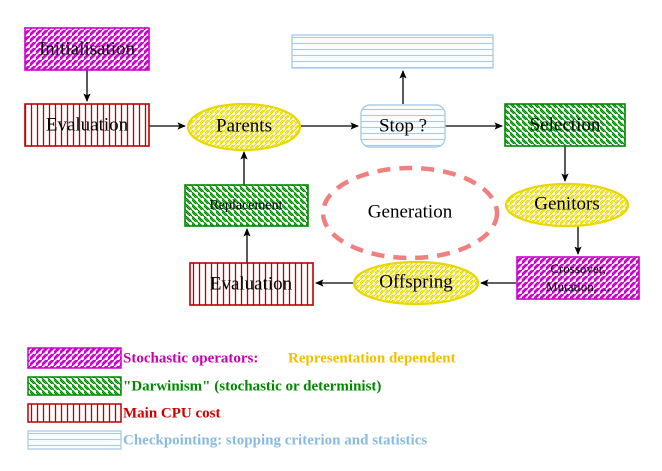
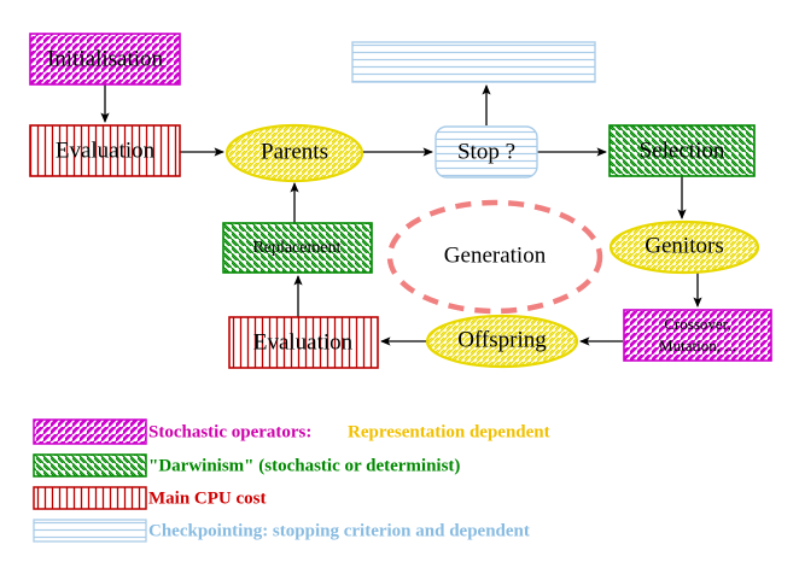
  Generation
  Initialisation
  Evaluation
  Parents
  Stop ?
  Selection
  Genitors
  Crossover,
  Mutation, ...
  Replacement
  Evaluation
  Offspring
  Stochastic operators:
  Representation dependent
  "Darwinism" (stochastic or determinist)
  Main CPU cost
- Checkpointing: stopping criterion and statistics
+ Checkpointing: stopping criterion and dependent
